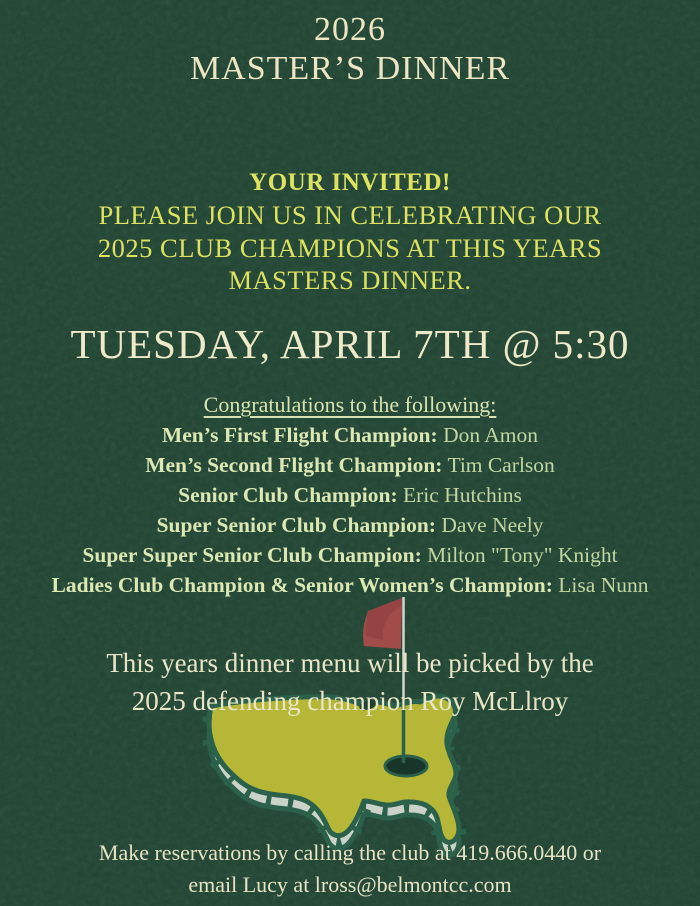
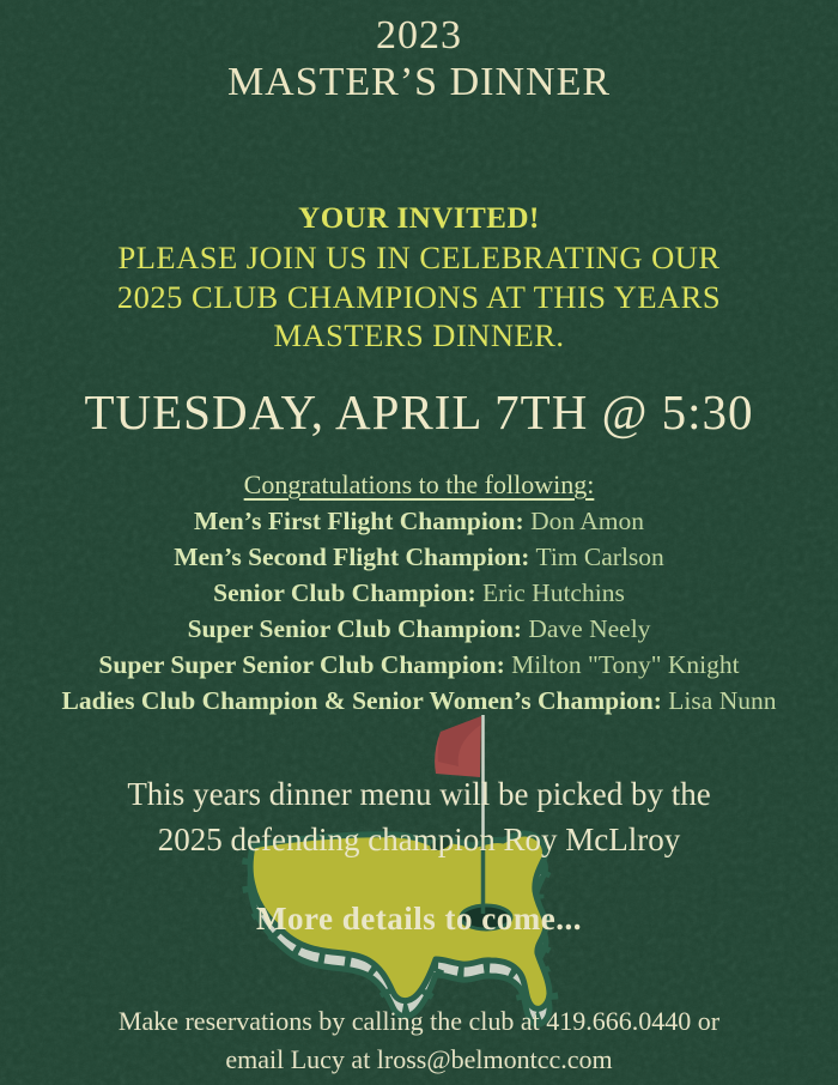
- 2026
+ 2023
  MASTER’S DINNER
  YOUR INVITED!
  PLEASE JOIN US IN CELEBRATING OUR
  2025 CLUB CHAMPIONS AT THIS YEARS
  MASTERS DINNER.
  TUESDAY, APRIL 7TH @ 5:30
  Congratulations to the following:
  Men’s First Flight Champion: Don Amon
  Men’s Second Flight Champion: Tim Carlson
  Senior Club Champion: Eric Hutchins
  Super Senior Club Champion: Dave Neely
  Super Super Senior Club Champion: Milton "Tony" Knight
  Ladies Club Champion & Senior Women’s Champion: Lisa Nunn
  This years dinner menu will be picked by the
  2025 defending champion Roy McLlroy
+ More details to come...
  Make reservations by calling the club at 419.666.0440 or
  email Lucy at lross@belmontcc.com
